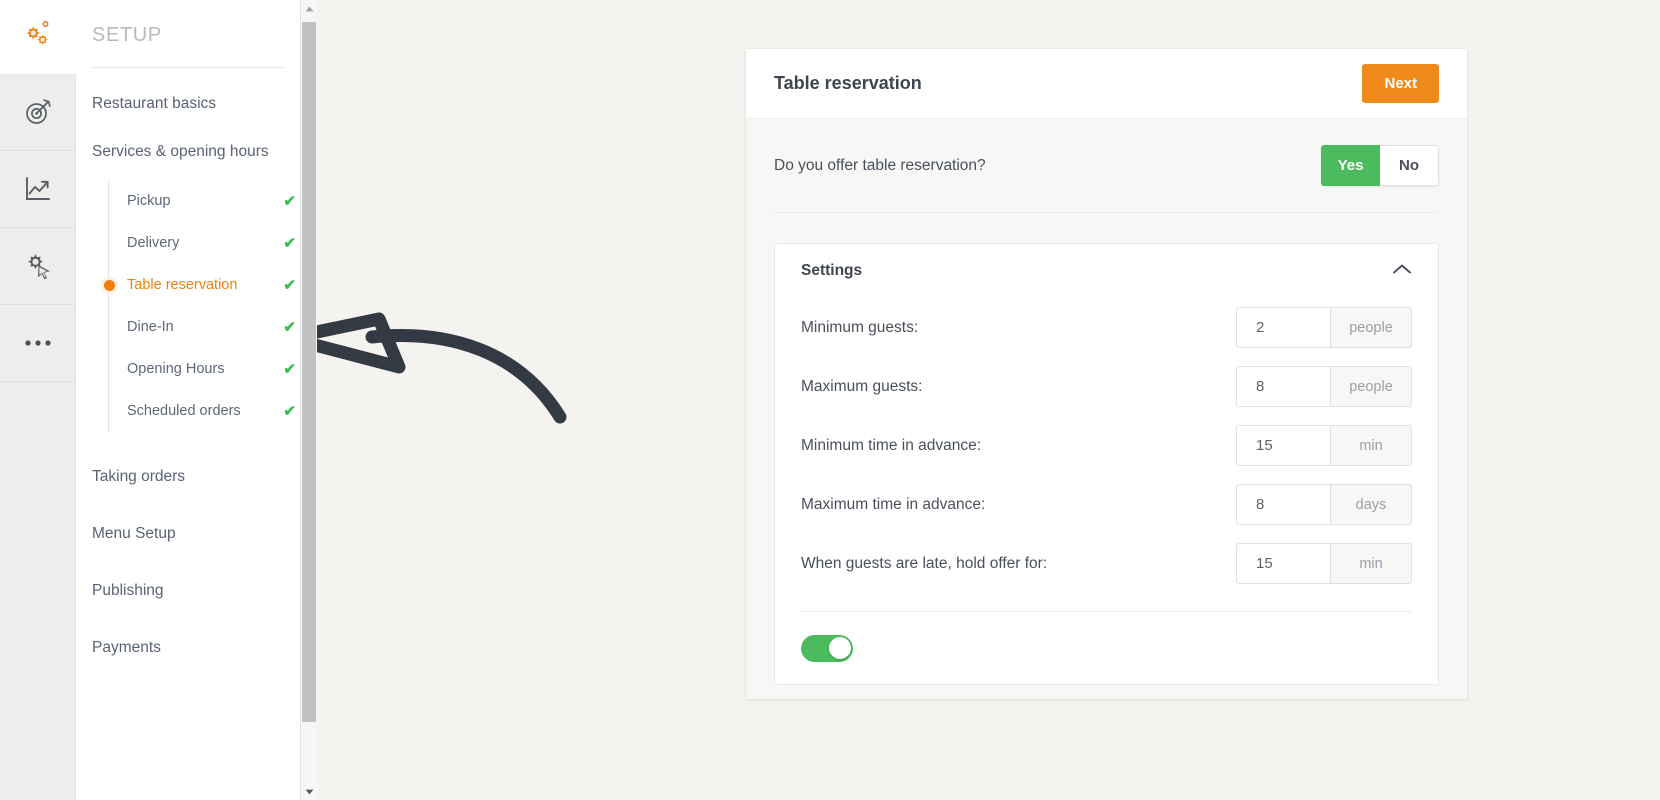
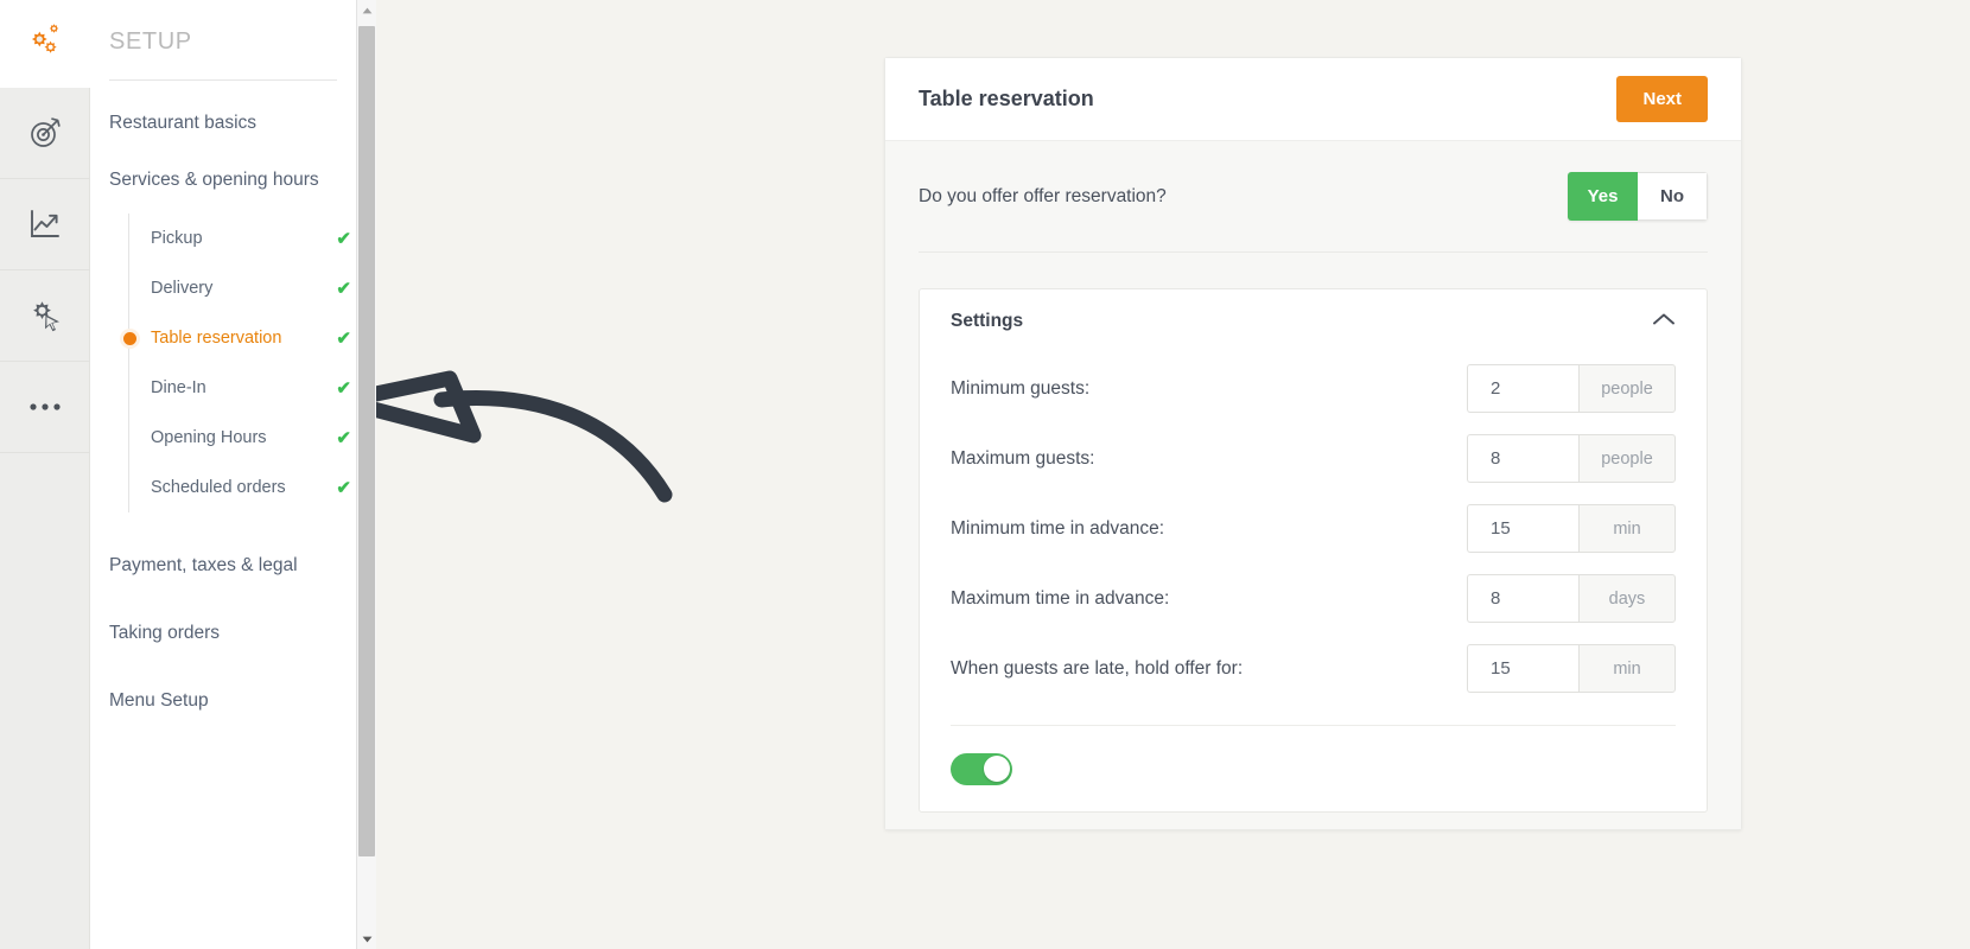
  SETUP
  Restaurant basics
  Services & opening hours
  Pickup
  ✔
  Delivery
  ✔
  Table reservation
  ✔
  Dine-In
  ✔
  Opening Hours
  ✔
  Scheduled orders
  ✔
+ Payment, taxes & legal
  Taking orders
  Menu Setup
- Publishing
- Payments
  Table reservation
  Next
- Do you offer table reservation?
+ Do you offer offer reservation?
  Yes
  No
  Settings
  Minimum guests:
  2
  people
  Maximum guests:
  8
  people
  Minimum time in advance:
  15
  min
  Maximum time in advance:
  8
  days
  When guests are late, hold offer for:
  15
  min
